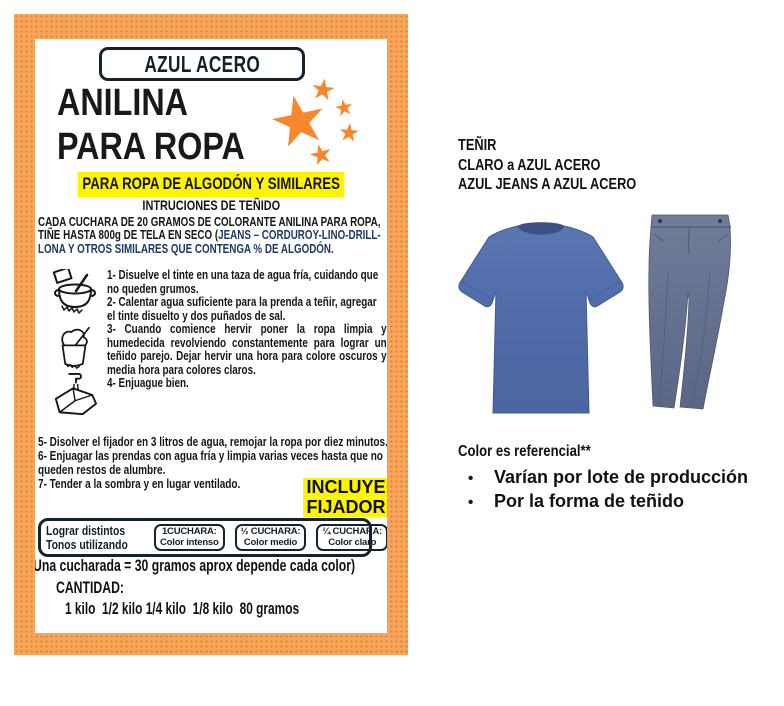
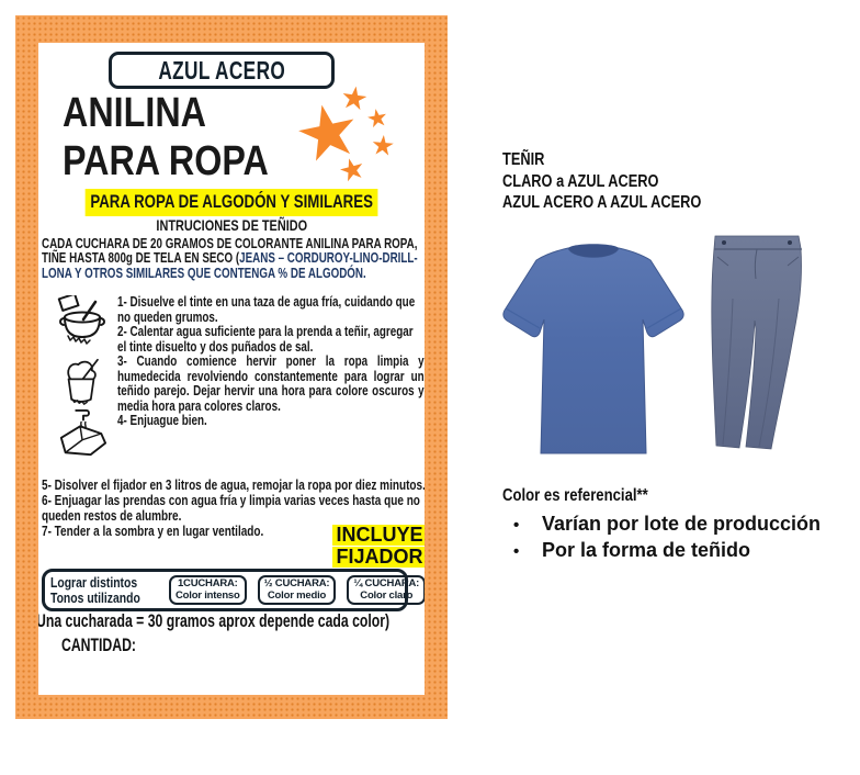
  AZUL ACERO
  ANILINA
  PARA ROPA
  PARA ROPA DE ALGODÓN Y SIMILARES
  INTRUCIONES DE TEÑIDO
  CADA CUCHARA DE 20 GRAMOS DE COLORANTE ANILINA PARA ROPA, TIÑE HASTA 800g DE TELA EN SECO (JEANS – CORDUROY-LINO-DRILL-LONA Y OTROS SIMILARES QUE CONTENGA % DE ALGODÓN.
  1- Disuelve el tinte en una taza de agua fría, cuidando que no queden grumos.
  2- Calentar agua suficiente para la prenda a teñir, agregar el tinte disuelto y dos puñados de sal.
  3- Cuando comience hervir poner la ropa limpia y humedecida revolviendo constantemente para lograr un teñido parejo. Dejar hervir una hora para colore oscuros y media hora para colores claros.
  4- Enjuague bien.
  5- Disolver el fijador en 3 litros de agua, remojar la ropa por diez minutos.
  6- Enjuagar las prendas con agua fría y limpia varias veces hasta que no queden restos de alumbre.
  7- Tender a la sombra y en lugar ventilado.
  INCLUYE
  FIJADOR
  Lograr distintos
  Tonos utilizando
  1CUCHARA:
  Color intenso
  ½ CUCHARA:
  Color medio
  ¼ CUCHARA:
  Color claro
  Una cucharada = 30 gramos aprox depende cada color)
  CANTIDAD:
- 1 kilo 1/2 kilo 1/4 kilo 1/8 kilo 80 gramos
  TEÑIR
  CLARO a AZUL ACERO
- AZUL JEANS A AZUL ACERO
+ AZUL ACERO A AZUL ACERO
  Color es referencial**
  •
  Varían por lote de producción
  •
  Por la forma de teñido
